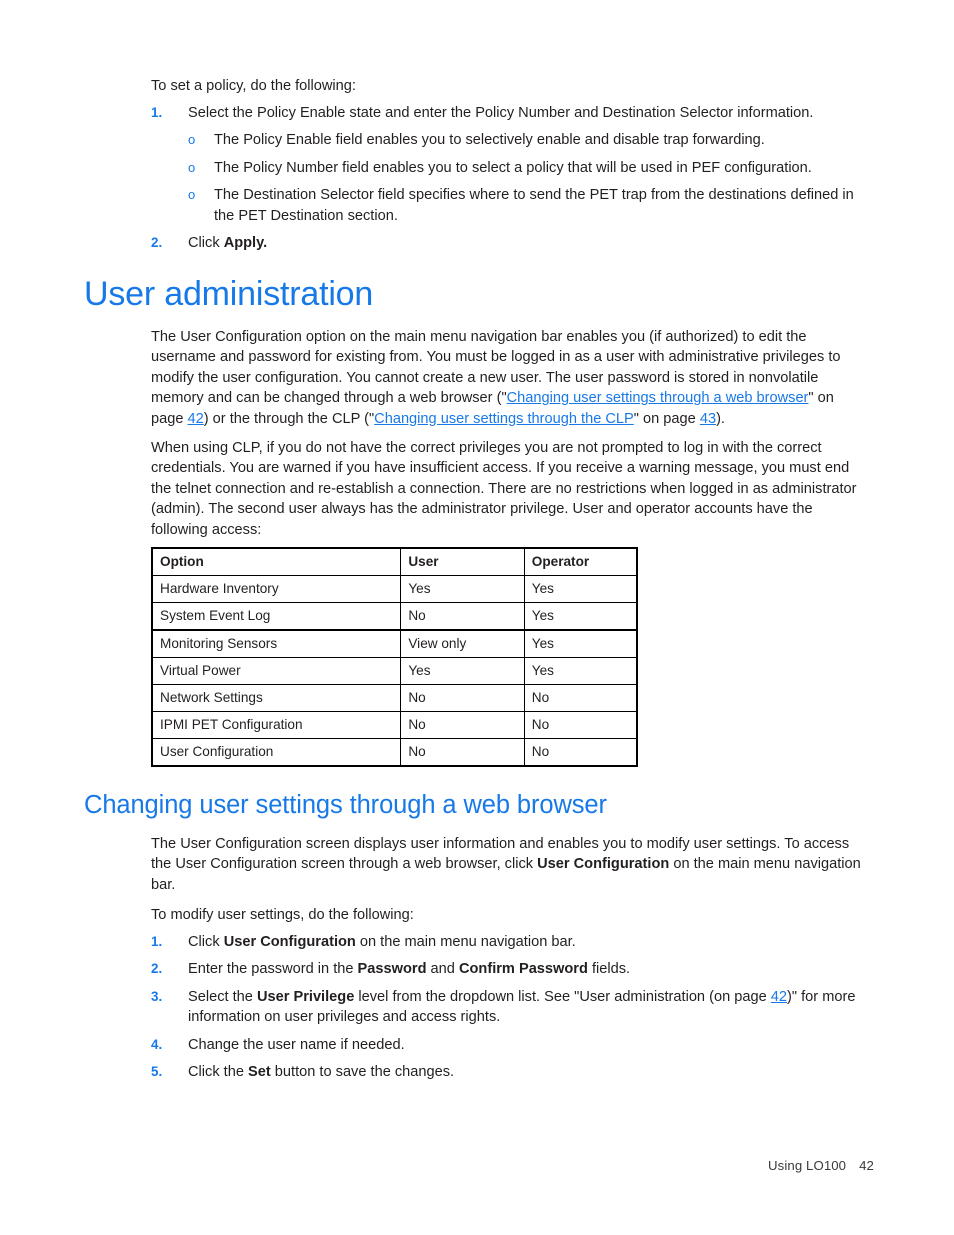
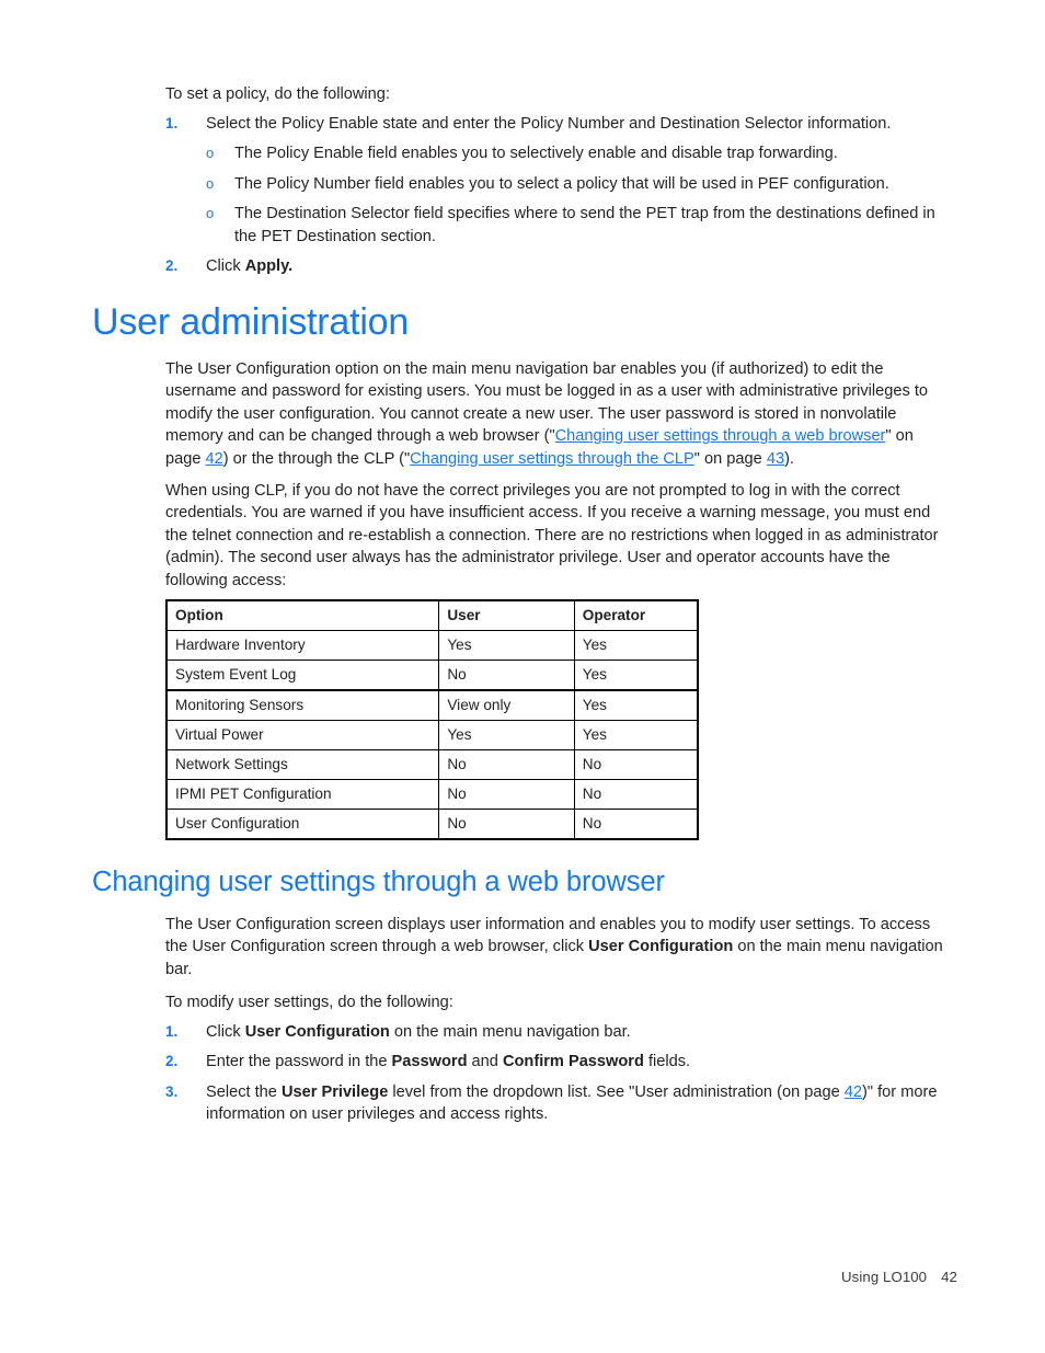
  To set a policy, do the following:
  1.
  Select the Policy Enable state and enter the Policy Number and Destination Selector information.
  o
  The Policy Enable field enables you to selectively enable and disable trap forwarding.
  o
  The Policy Number field enables you to select a policy that will be used in PEF configuration.
  o
  The Destination Selector field specifies where to send the PET trap from the destinations defined in the PET Destination section.
  2.
  Click Apply.
  User administration
- The User Configuration option on the main menu navigation bar enables you (if authorized) to edit the username and password for existing from. You must be logged in as a user with administrative privileges to modify the user configuration. You cannot create a new user. The user password is stored in nonvolatile memory and can be changed through a web browser ("Changing user settings through a web browser" on page 42) or the through the CLP ("Changing user settings through the CLP" on page 43).
+ The User Configuration option on the main menu navigation bar enables you (if authorized) to edit the username and password for existing users. You must be logged in as a user with administrative privileges to modify the user configuration. You cannot create a new user. The user password is stored in nonvolatile memory and can be changed through a web browser ("Changing user settings through a web browser" on page 42) or the through the CLP ("Changing user settings through the CLP" on page 43).
  When using CLP, if you do not have the correct privileges you are not prompted to log in with the correct credentials. You are warned if you have insufficient access. If you receive a warning message, you must end the telnet connection and re-establish a connection. There are no restrictions when logged in as administrator (admin). The second user always has the administrator privilege. User and operator accounts have the following access:
  Option	User	Operator
  Hardware Inventory	Yes	Yes
  System Event Log	No	Yes
  Monitoring Sensors	View only	Yes
  Virtual Power	Yes	Yes
  Network Settings	No	No
  IPMI PET Configuration	No	No
  User Configuration	No	No
  Changing user settings through a web browser
  The User Configuration screen displays user information and enables you to modify user settings. To access the User Configuration screen through a web browser, click User Configuration on the main menu navigation bar.
  To modify user settings, do the following:
  1.
  Click User Configuration on the main menu navigation bar.
  2.
  Enter the password in the Password and Confirm Password fields.
  3.
  Select the User Privilege level from the dropdown list. See "User administration (on page 42)" for more information on user privileges and access rights.
- 4.
- Change the user name if needed.
- 5.
- Click the Set button to save the changes.
  Using LO100 42
